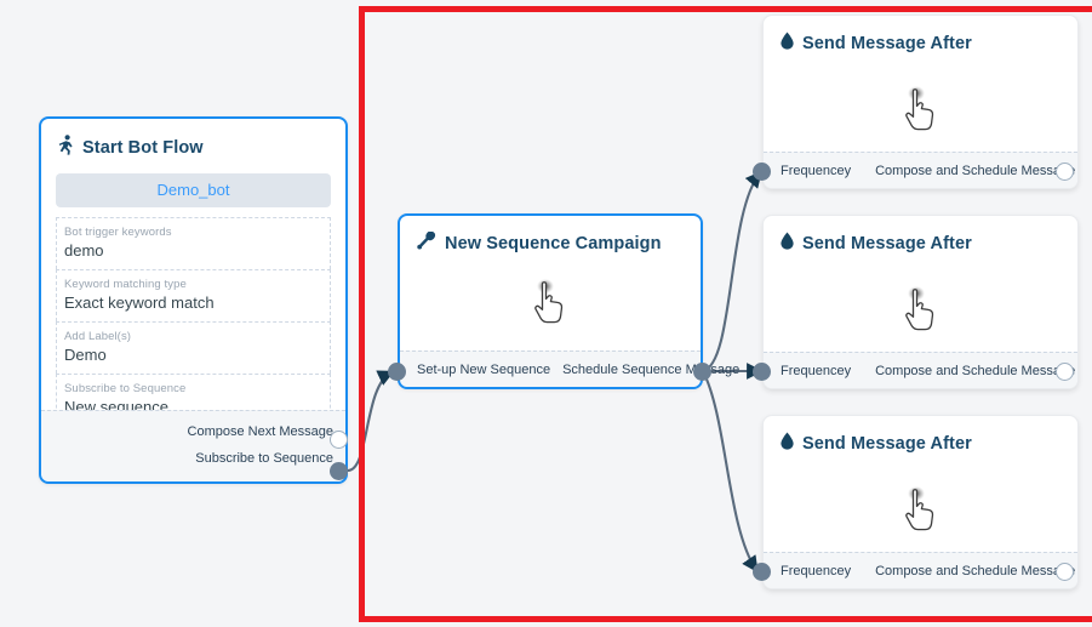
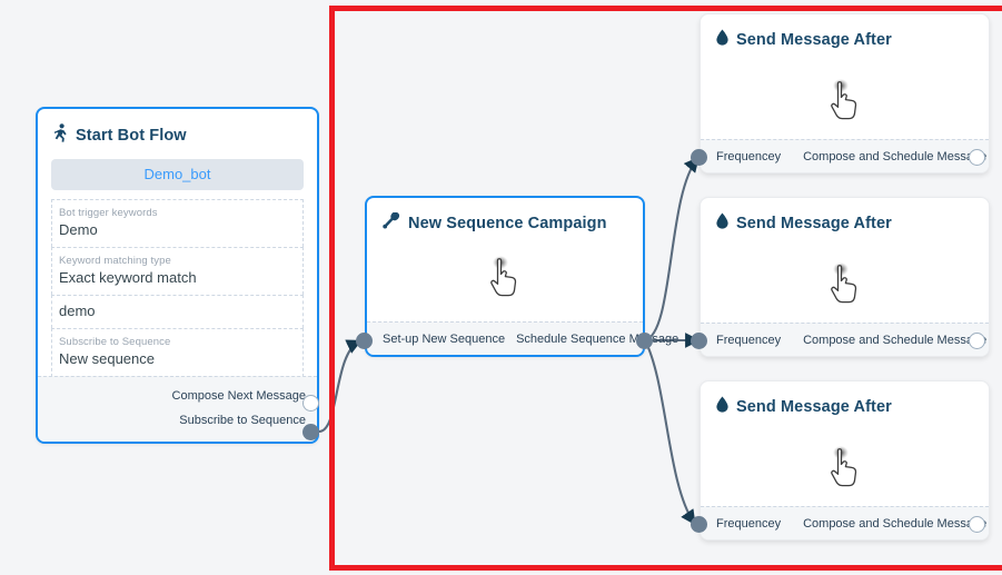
  Start Bot Flow
  Demo_bot
  Bot trigger keywords
- demo
+ Demo
  Keyword matching type
  Exact keyword match
- Add Label(s)
- Demo
+ demo
  Subscribe to Sequence
  New sequence
  Compose Next Message
  Subscribe to Sequence
  New Sequence Campaign
  Set-up New Sequence
  Schedule Sequence Msage
  Send Message After
  Frequencey
  Compose and Schedule Mess
  Send Message After
  Frequencey
  Compose and Schedule Mess
  Send Message After
  Frequencey
  Compose and Schedule Mess
